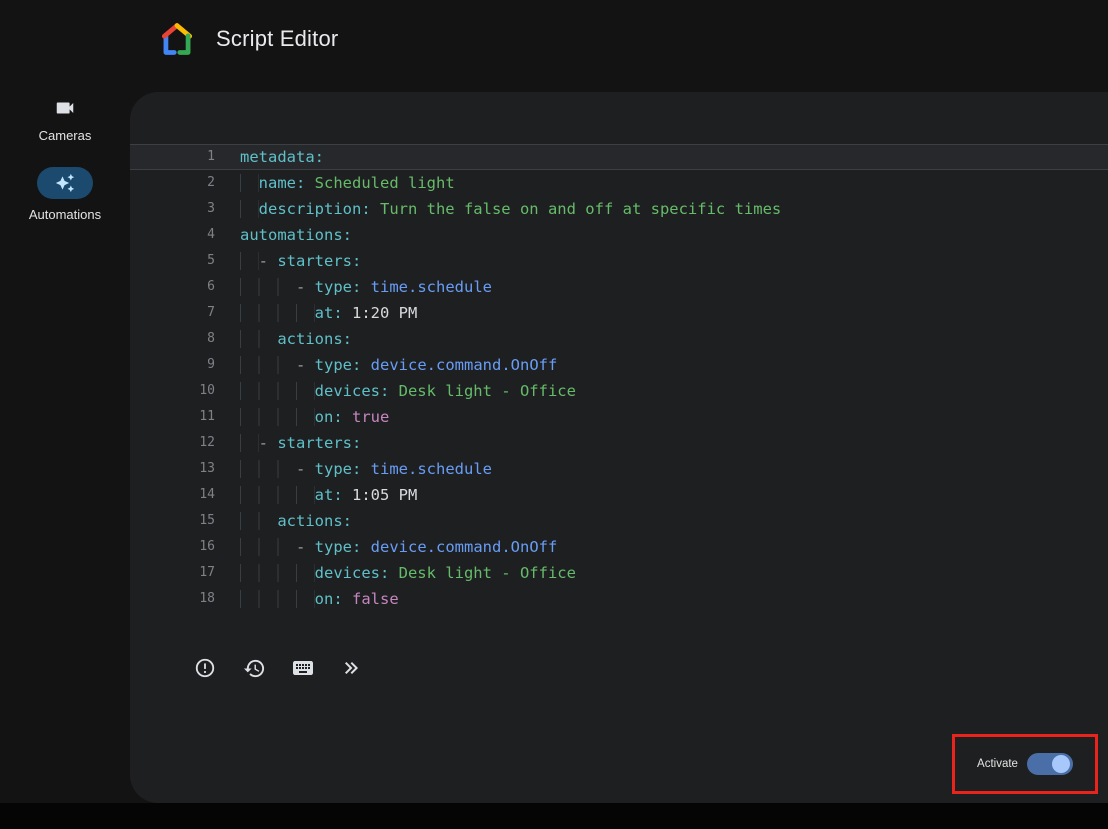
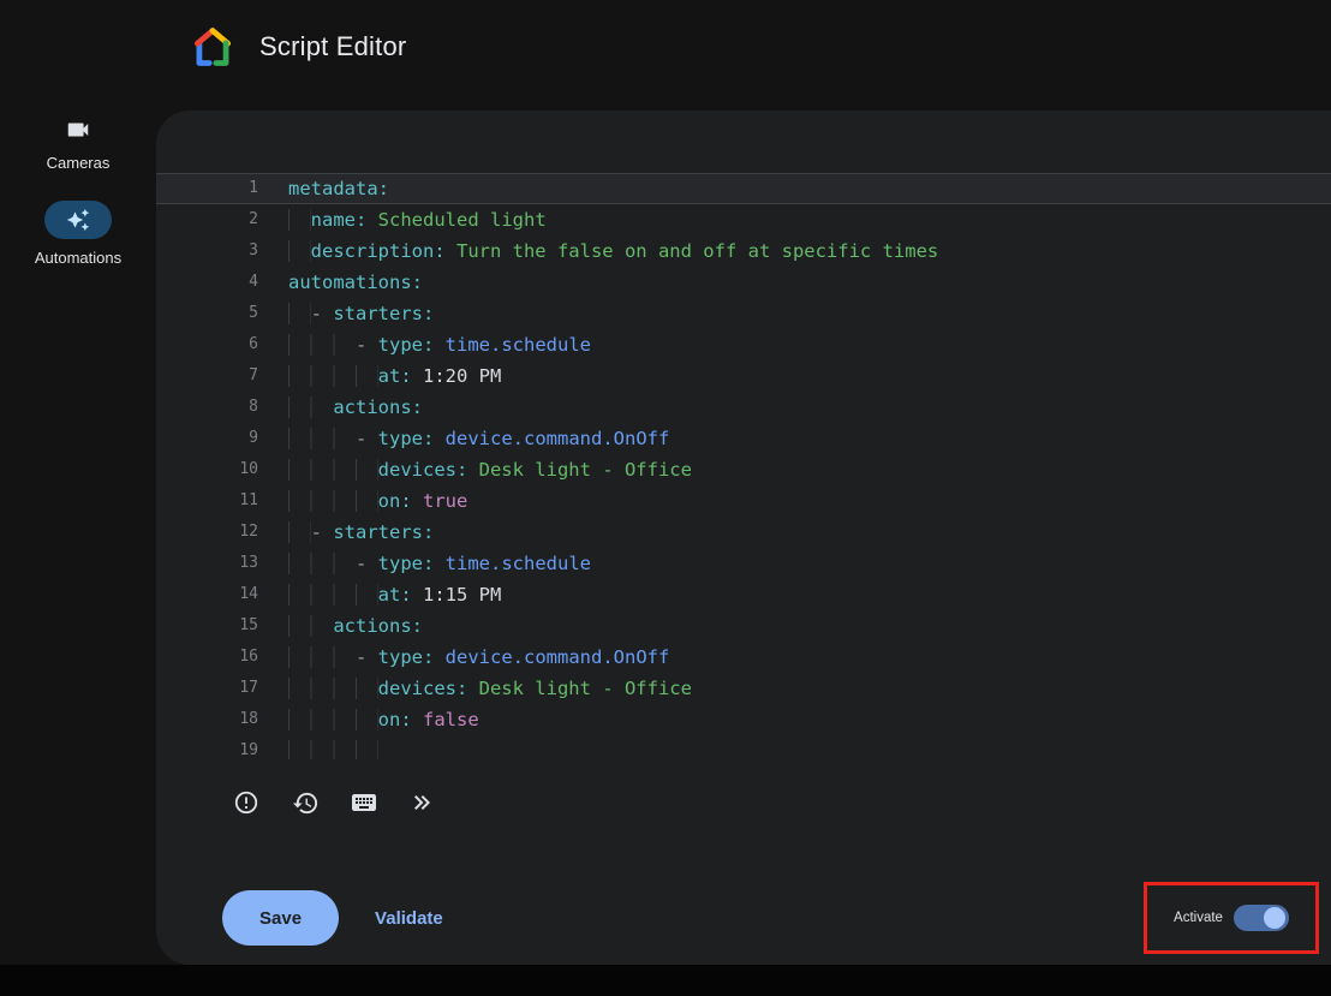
  Script Editor
  Cameras
  Automations
  1
  metadata:
  2
  name: Scheduled light
  3
  description: Turn the false on and off at specific times
  4
  automations:
  5
  - starters:
  6
  - type: time.schedule
  7
  at: 1:20 PM
  8
  actions:
  9
  - type: device.command.OnOff
  10
  devices: Desk light - Office
  11
  on: true
  12
  - starters:
  13
  - type: time.schedule
  14
- at: 1:05 PM
+ at: 1:15 PM
  15
  actions:
  16
  - type: device.command.OnOff
  17
  devices: Desk light - Office
  18
  on: false
+ 19
+ Save
+ Validate
  Activate
